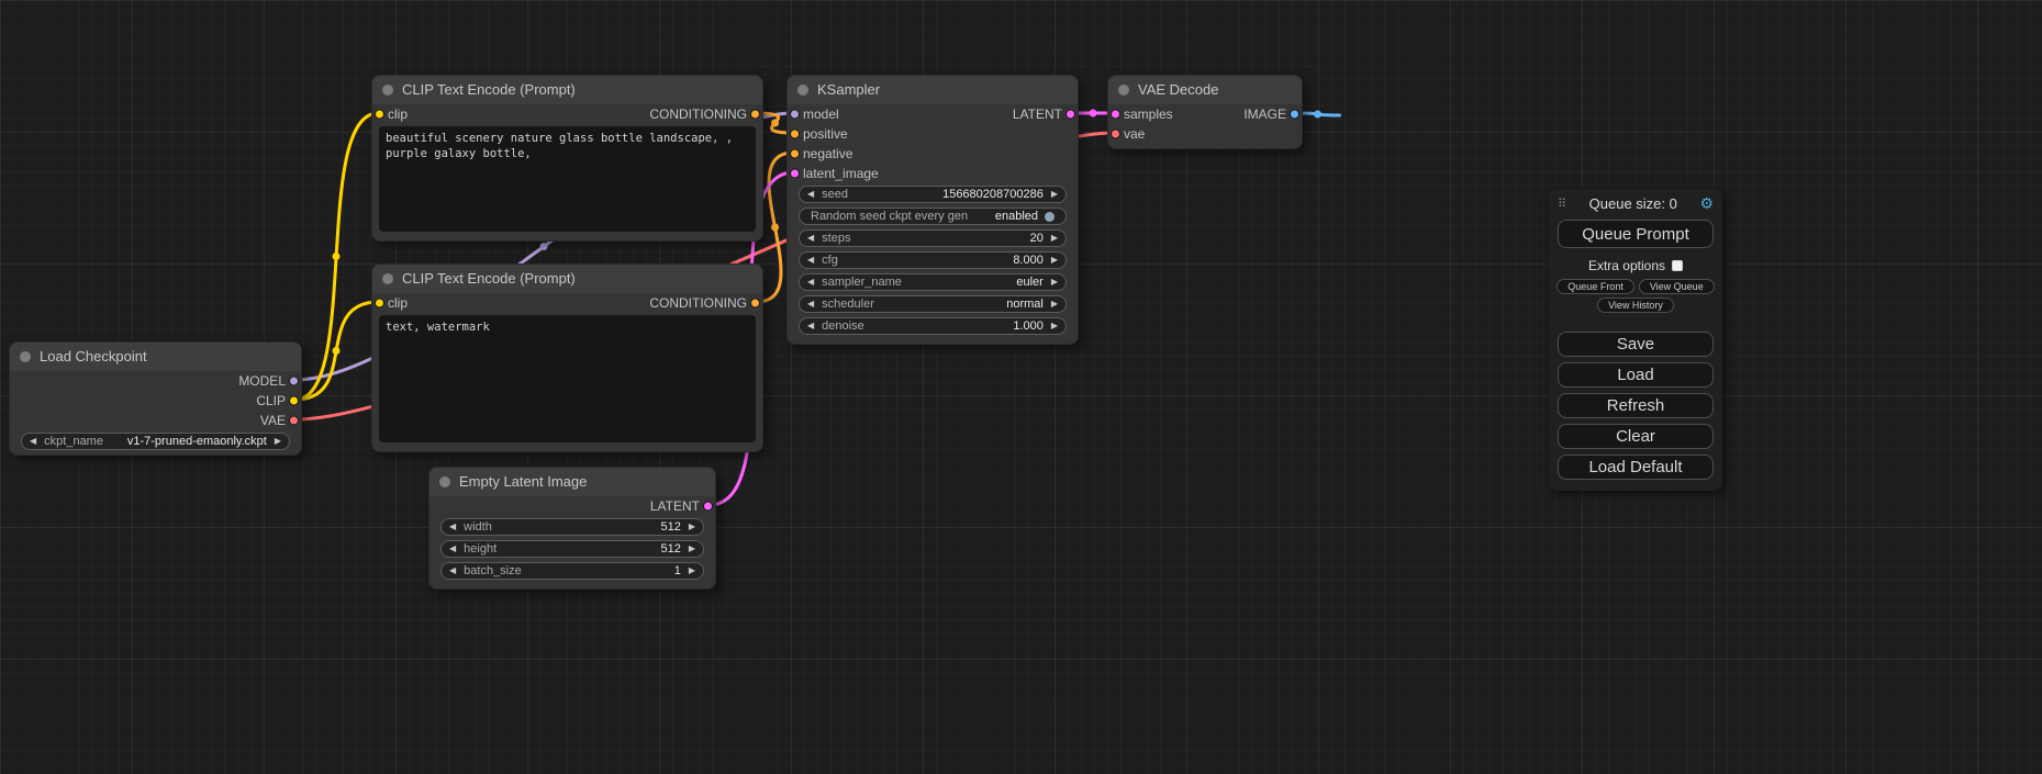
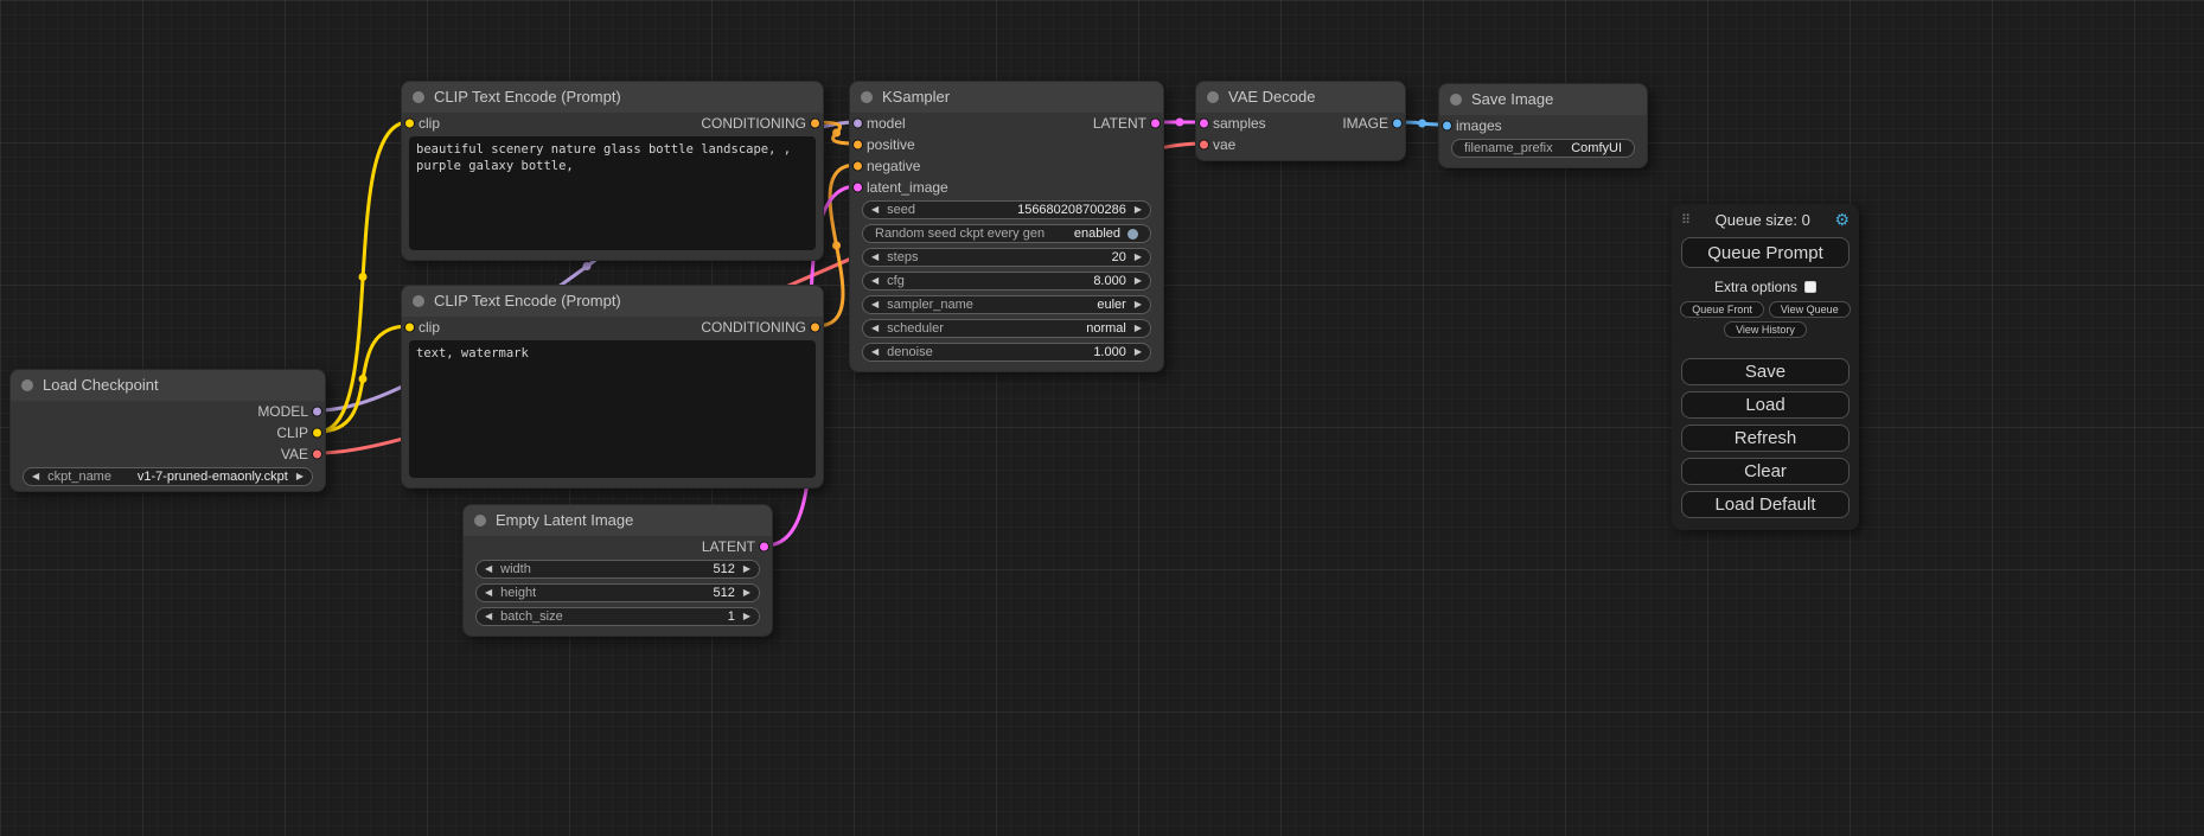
  Load Checkpoint
  MODEL
  CLIP
  VAE
  ◀
  ckpt_name
  v1-7-pruned-emaonly.ckpt
  ▶
  CLIP Text Encode (Prompt)
  clip
  CONDITIONING
  beautiful scenery nature glass bottle landscape, , purple galaxy bottle,
  CLIP Text Encode (Prompt)
  clip
  CONDITIONING
  text, watermark
  Empty Latent Image
  LATENT
  ◀
  width
  512
  ▶
  ◀
  height
  512
  ▶
  ◀
  batch_size
  1
  ▶
  KSampler
  model
  LATENT
  positive
  negative
  latent_image
  ◀
  seed
  156680208700286
  ▶
  Random seed ckpt every gen
  enabled
  ◀
  steps
  20
  ▶
  ◀
  cfg
  8.000
  ▶
  ◀
  sampler_name
  euler
  ▶
  ◀
  scheduler
  normal
  ▶
  ◀
  denoise
  1.000
  ▶
  VAE Decode
  samples
  IMAGE
  vae
+ Save Image
+ images
+ filename_prefix
+ ComfyUI
  ⠿
  Queue size: 0
  ⚙
  Queue Prompt
  Extra options
  Queue Front
  View Queue
  View History
  Save
  Load
  Refresh
  Clear
  Load Default
